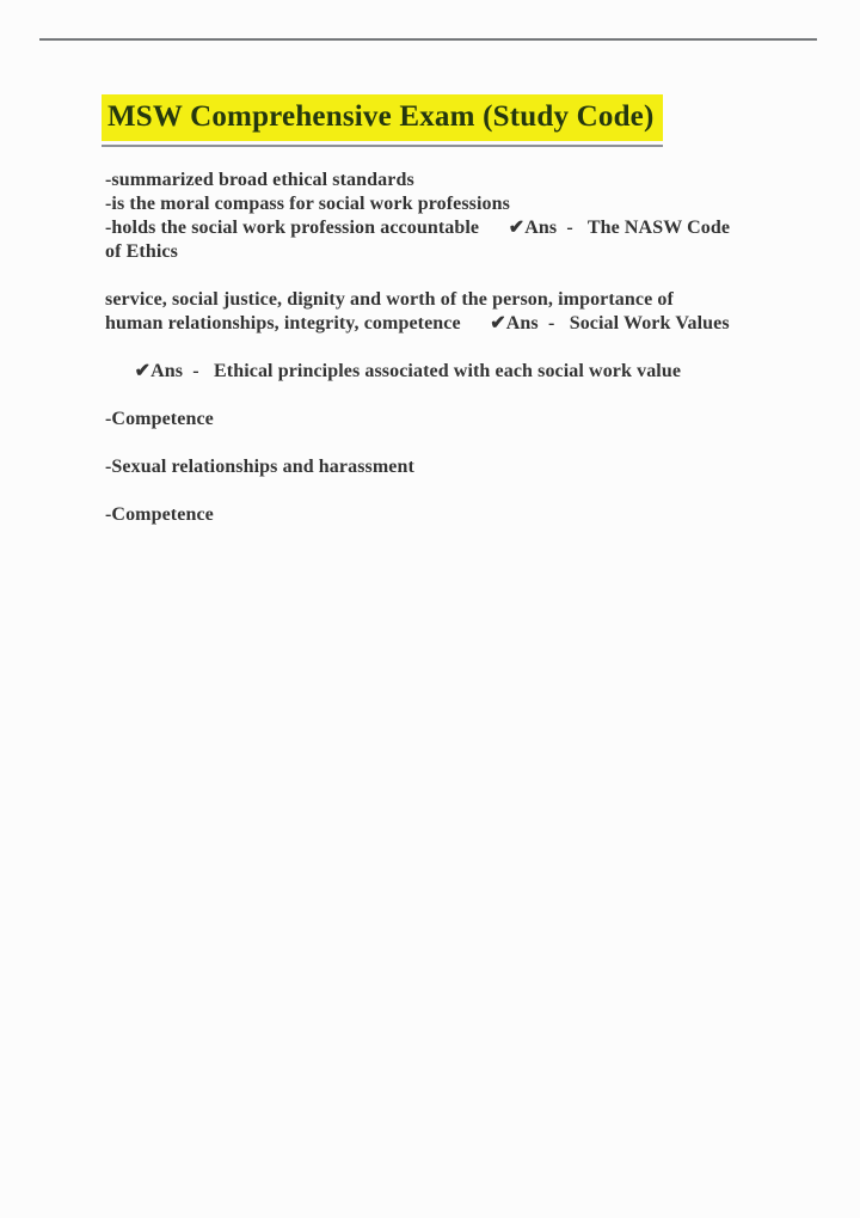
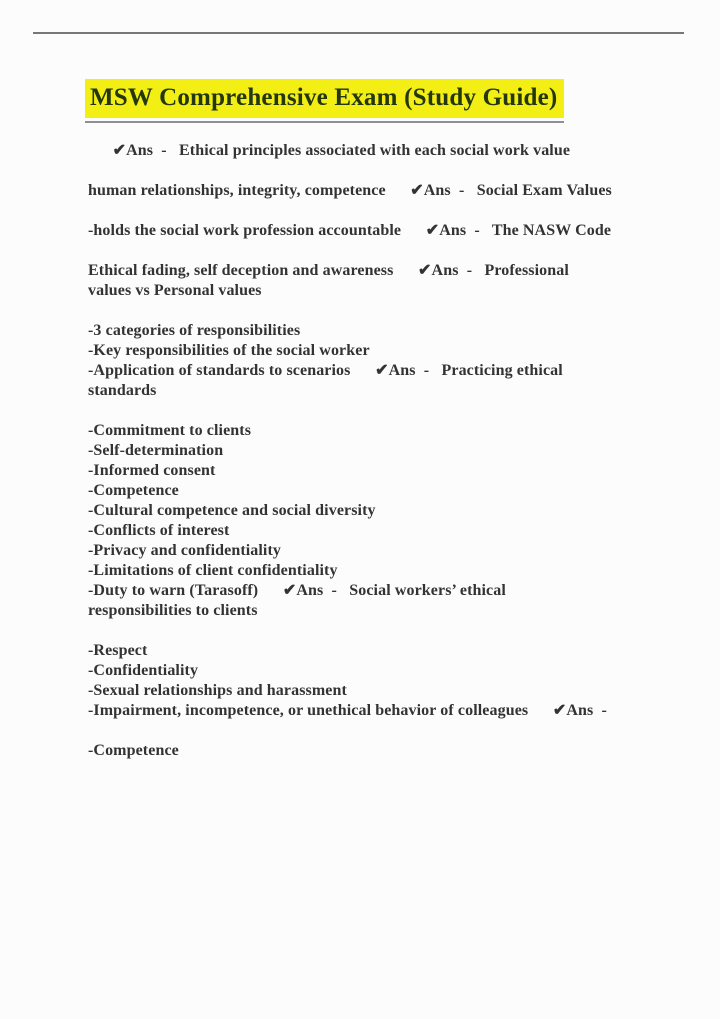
- MSW Comprehensive Exam (Study Code)
+ MSW Comprehensive Exam (Study Guide)
- -summarized broad ethical standards
- -is the moral compass for social work professions
- -holds the social work profession accountable ✔Ans - The NASW Code
+ ✔Ans - Ethical principles associated with each social work value
- of Ethics
- service, social justice, dignity and worth of the person, importance of
- human relationships, integrity, competence ✔Ans - Social Work Values
+ human relationships, integrity, competence ✔Ans - Social Exam Values
- ✔Ans - Ethical principles associated with each social work value
+ -holds the social work profession accountable ✔Ans - The NASW Code
+ Ethical fading, self deception and awareness ✔Ans - Professional
+ values vs Personal values
+ -3 categories of responsibilities
+ -Key responsibilities of the social worker
+ -Application of standards to scenarios ✔Ans - Practicing ethical
+ standards
+ -Commitment to clients
+ -Self-determination
+ -Informed consent
  -Competence
+ -Cultural competence and social diversity
+ -Conflicts of interest
+ -Privacy and confidentiality
+ -Limitations of client confidentiality
+ -Duty to warn (Tarasoff) ✔Ans - Social workers’ ethical
+ responsibilities to clients
+ -Respect
+ -Confidentiality
  -Sexual relationships and harassment
+ -Impairment, incompetence, or unethical behavior of colleagues ✔Ans -
  -Competence
